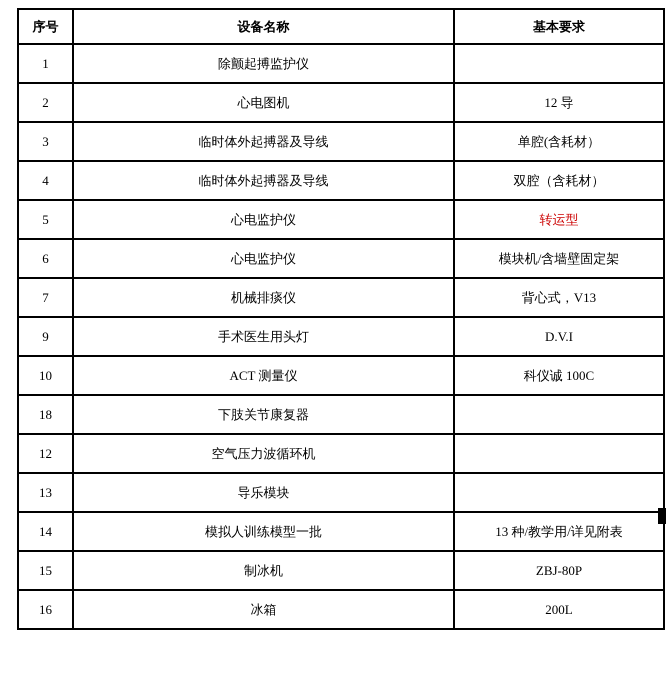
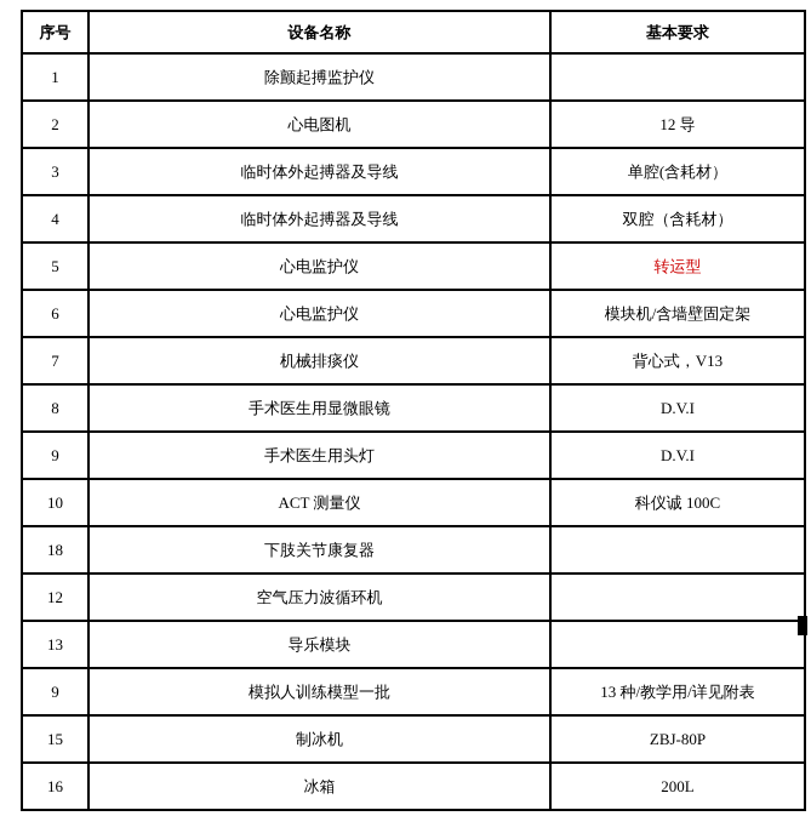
  序号	设备名称	基本要求
  1	除颤起搏监护仪
  2	心电图机	12 导
  3	临时体外起搏器及导线	单腔(含耗材）
  4	临时体外起搏器及导线	双腔（含耗材）
  5	心电监护仪	转运型
  6	心电监护仪	模块机/含墙壁固定架
  7	机械排痰仪	背心式，V13
+ 8	手术医生用显微眼镜	D.V.I
  9	手术医生用头灯	D.V.I
  10	ACT 测量仪	科仪诚 100C
  18	下肢关节康复器
  12	空气压力波循环机
  13	导乐模块
- 14	模拟人训练模型一批	13 种/教学用/详见附表
+ 9	模拟人训练模型一批	13 种/教学用/详见附表
  15	制冰机	ZBJ-80P
  16	冰箱	200L
